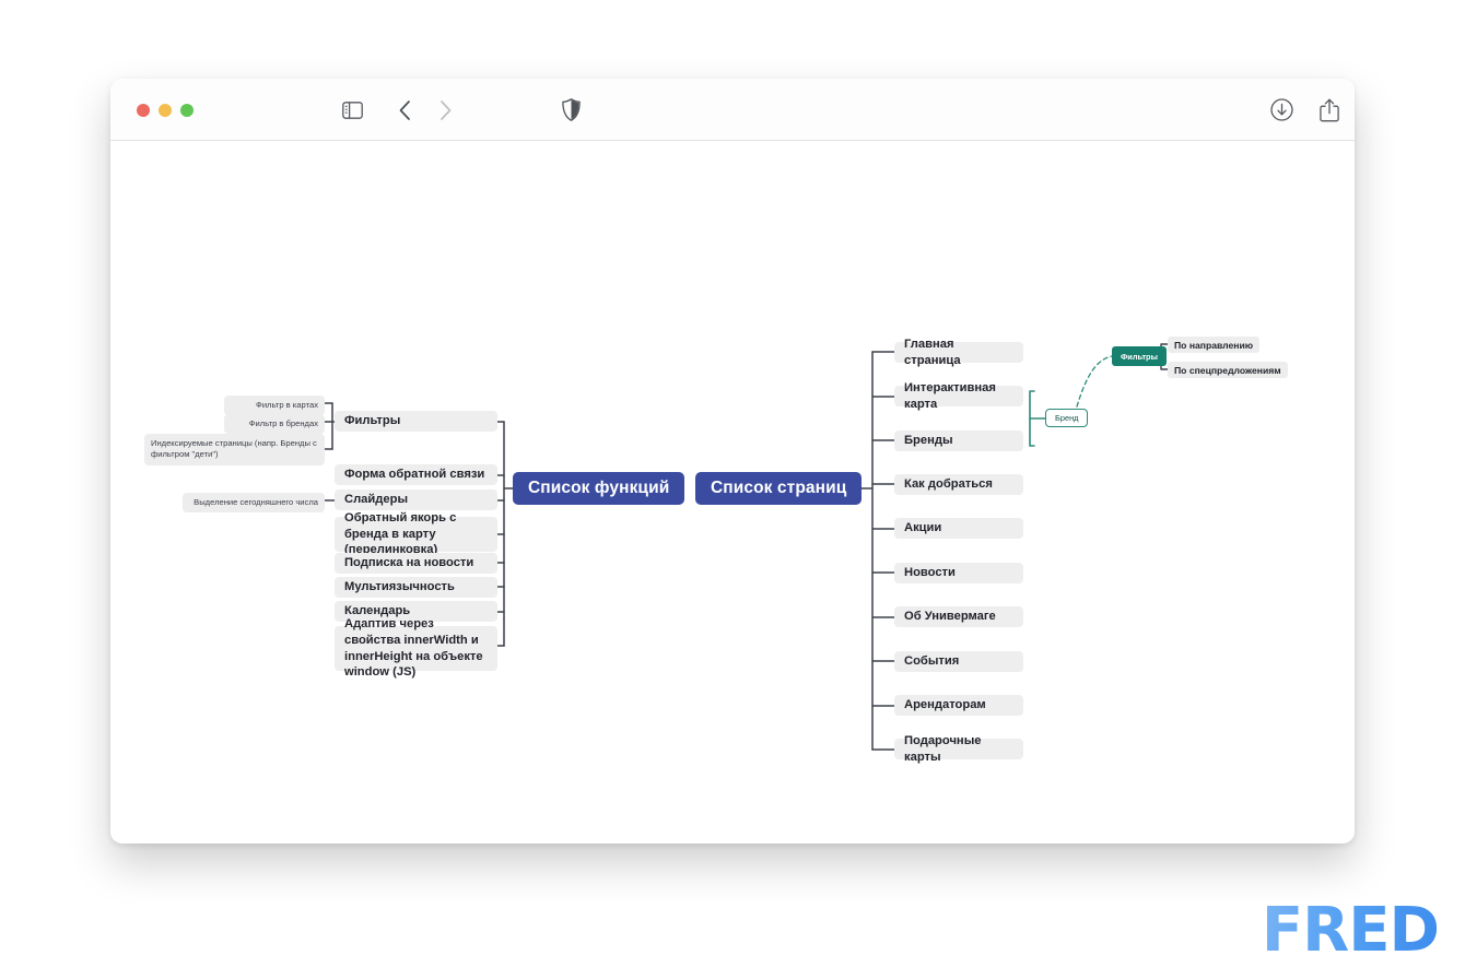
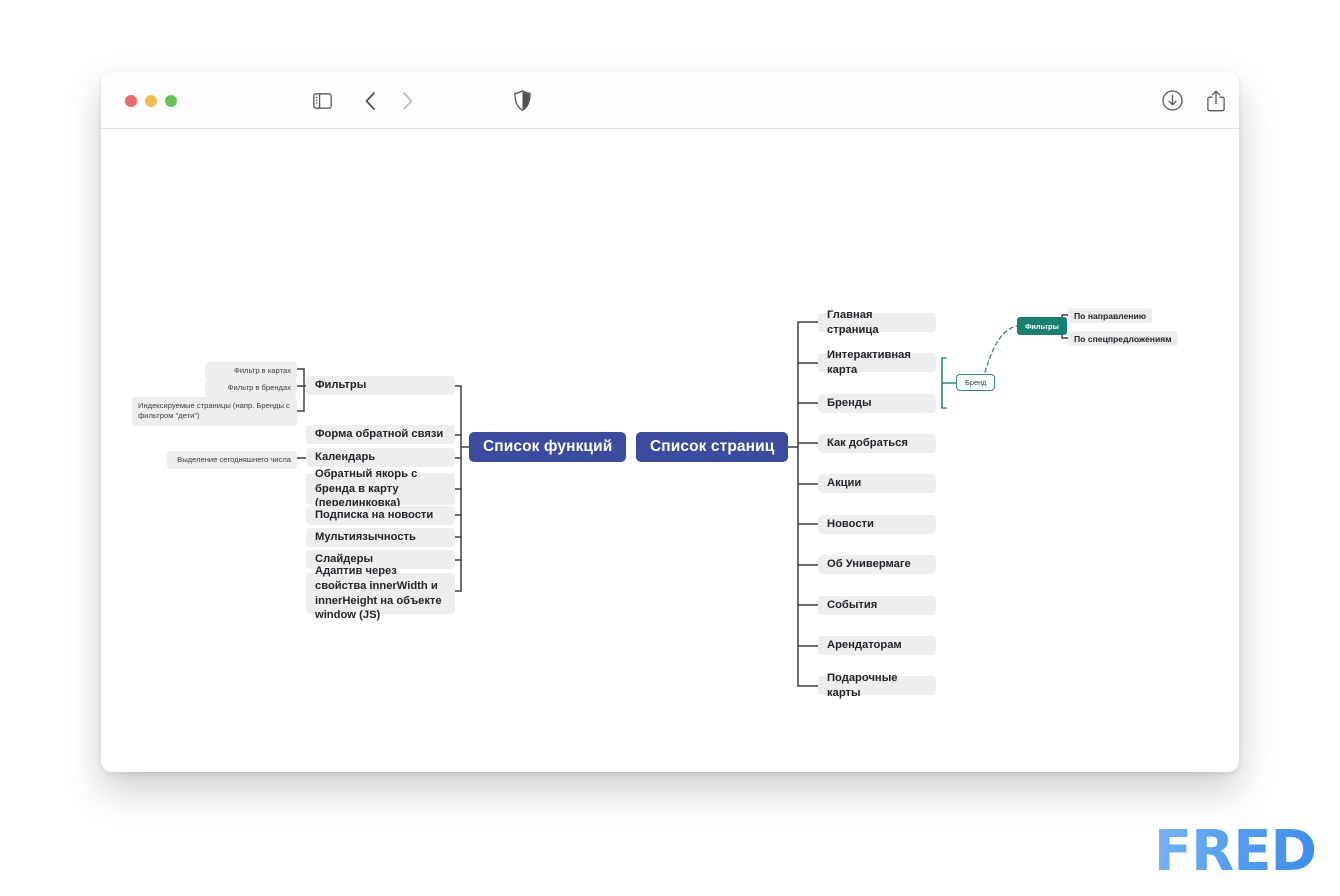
  Фильтр в картах
  Фильтр в брендах
  Индексируемые страницы (напр. Бренды с фильтром "дети")
  Выделение сегодняшнего числа
  Фильтры
  Форма обратной связи
- Слайдеры
+ Календарь
  Обратный якорь с бренда в карту (перелинковка)
  Подписка на новости
  Мультиязычность
- Календарь
+ Слайдеры
  Адаптив через свойства innerWidth и innerHeight на объекте window (JS)
  Список функций
  Список страниц
  Главная страница
  Интерактивная карта
  Бренды
  Как добраться
  Акции
  Новости
  Об Универмаге
  События
  Арендаторам
  Подарочные карты
  Бренд
  Фильтры
  По направлению
  По спецпредложениям
  FRED
